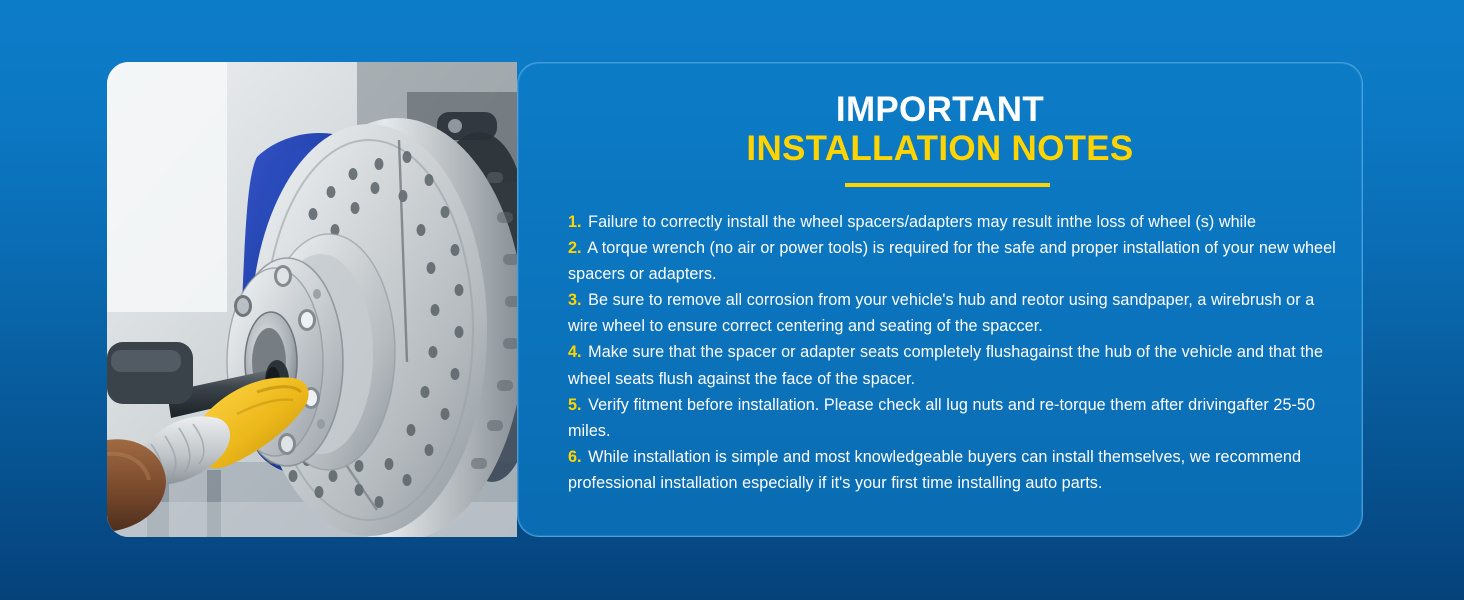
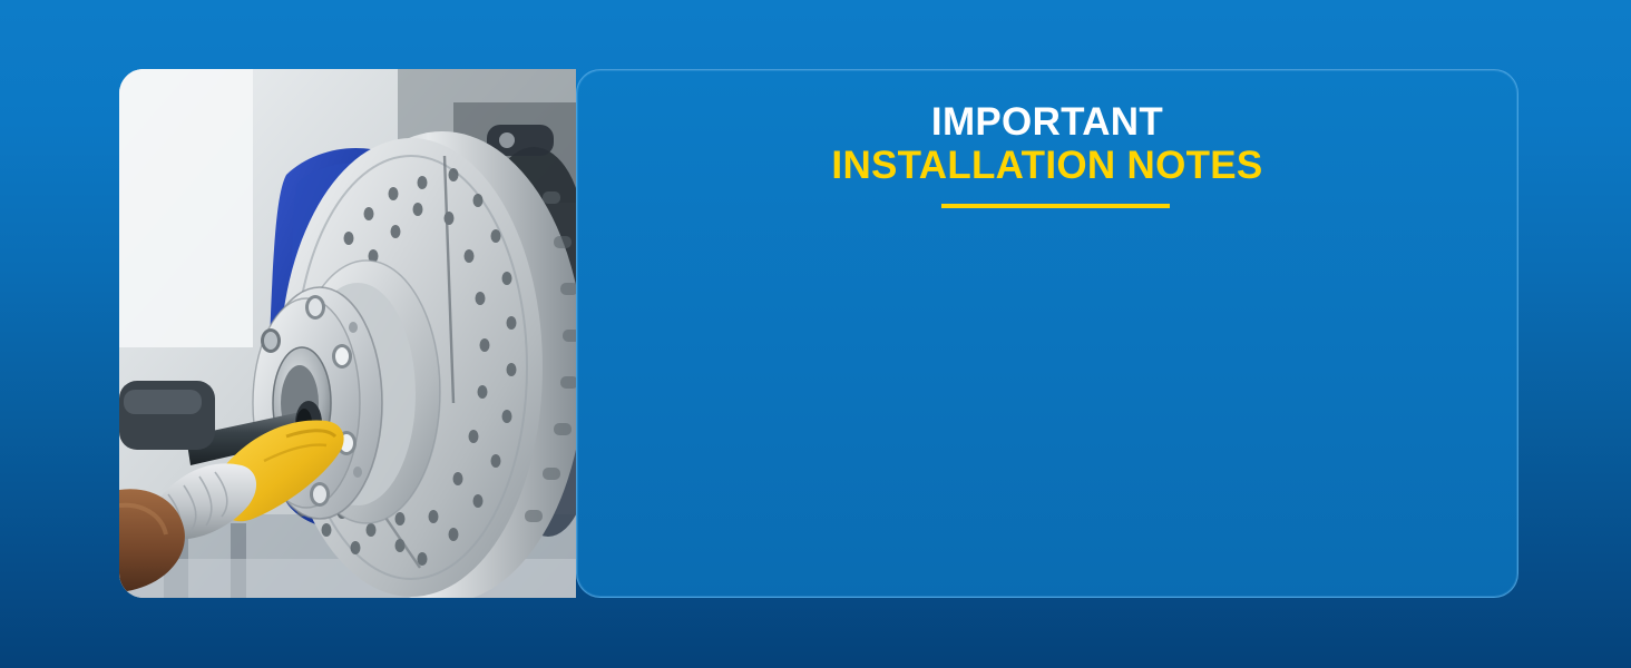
  IMPORTANT
  INSTALLATION NOTES
- 1. Failure to correctly install the wheel spacers/adapters may result inthe loss of wheel (s) while
- 2. A torque wrench (no air or power tools) is required for the safe and proper installation of your new wheel spacers or adapters.
- 3. Be sure to remove all corrosion from your vehicle's hub and reotor using sandpaper, a wirebrush or a wire wheel to ensure correct centering and seating of the spaccer.
- 4. Make sure that the spacer or adapter seats completely flushagainst the hub of the vehicle and that the wheel seats flush against the face of the spacer.
- 5. Verify fitment before installation. Please check all lug nuts and re-torque them after drivingafter 25-50 miles.
- 6. While installation is simple and most knowledgeable buyers can install themselves, we recommend professional installation especially if it's your first time installing auto parts.
